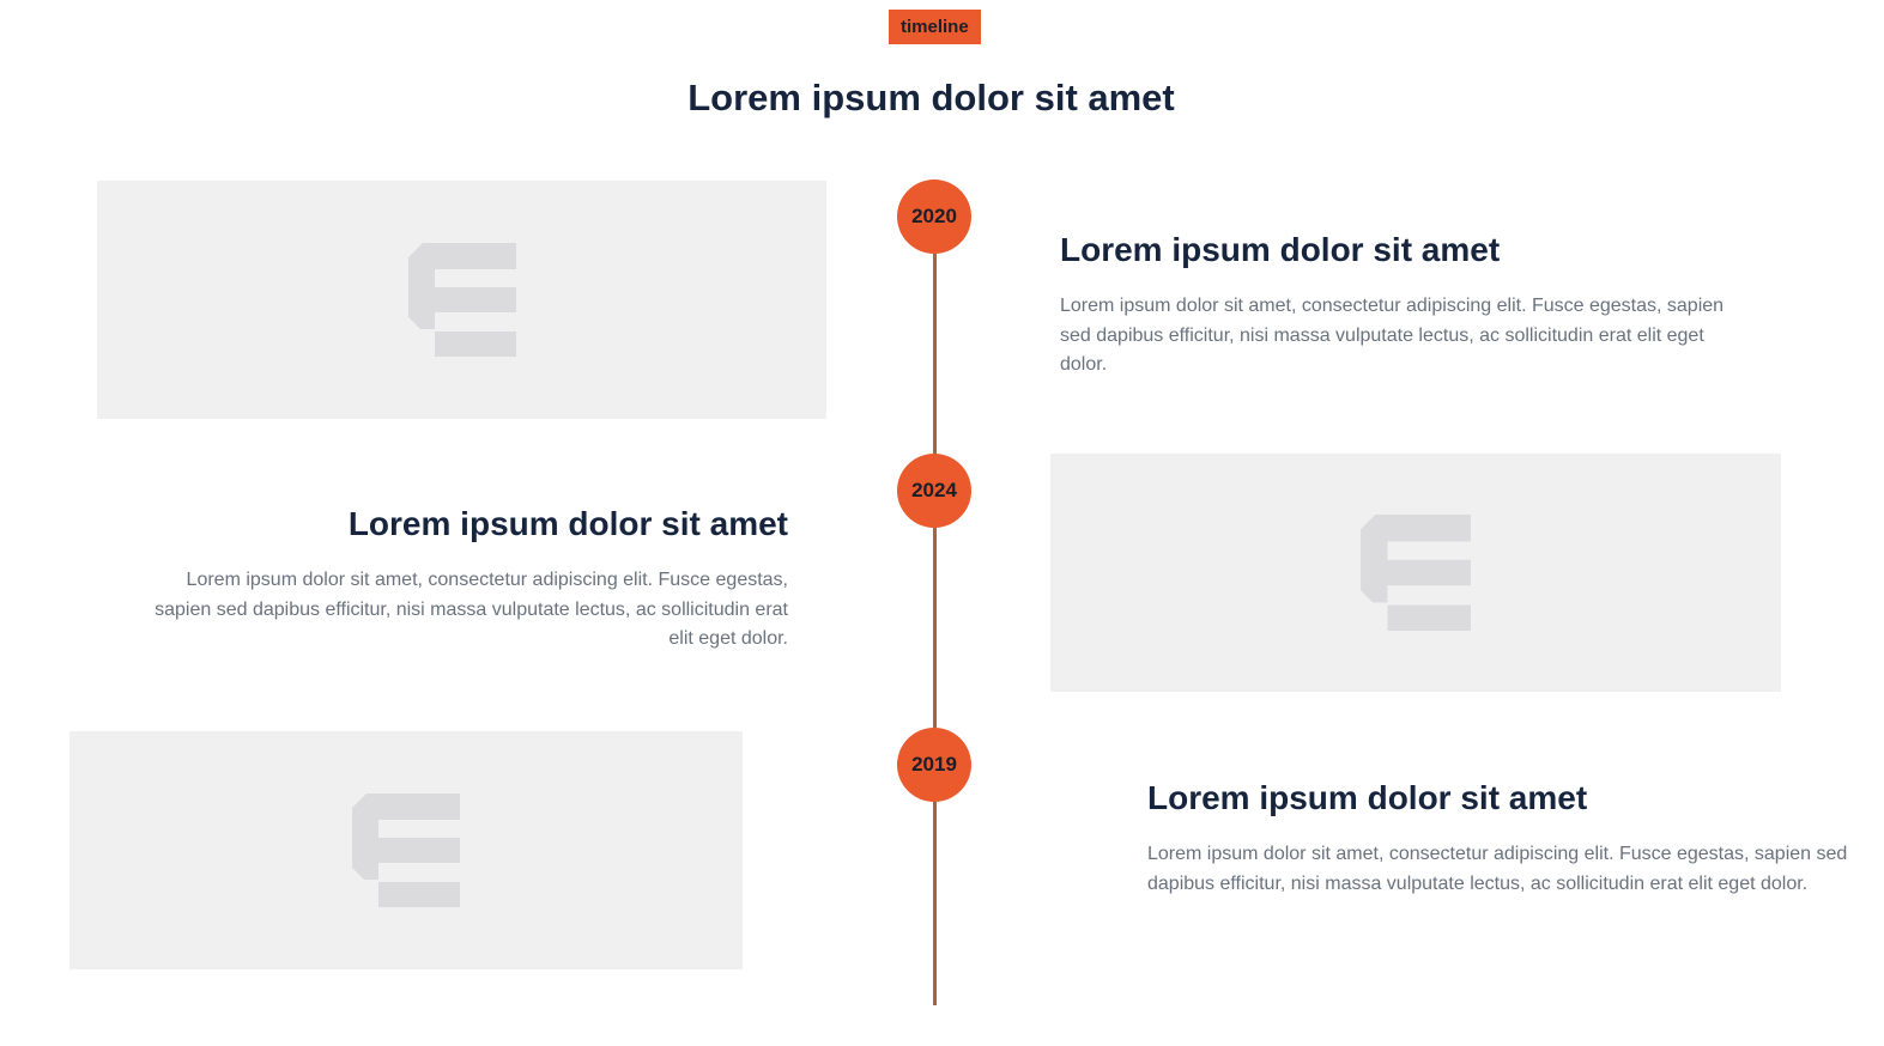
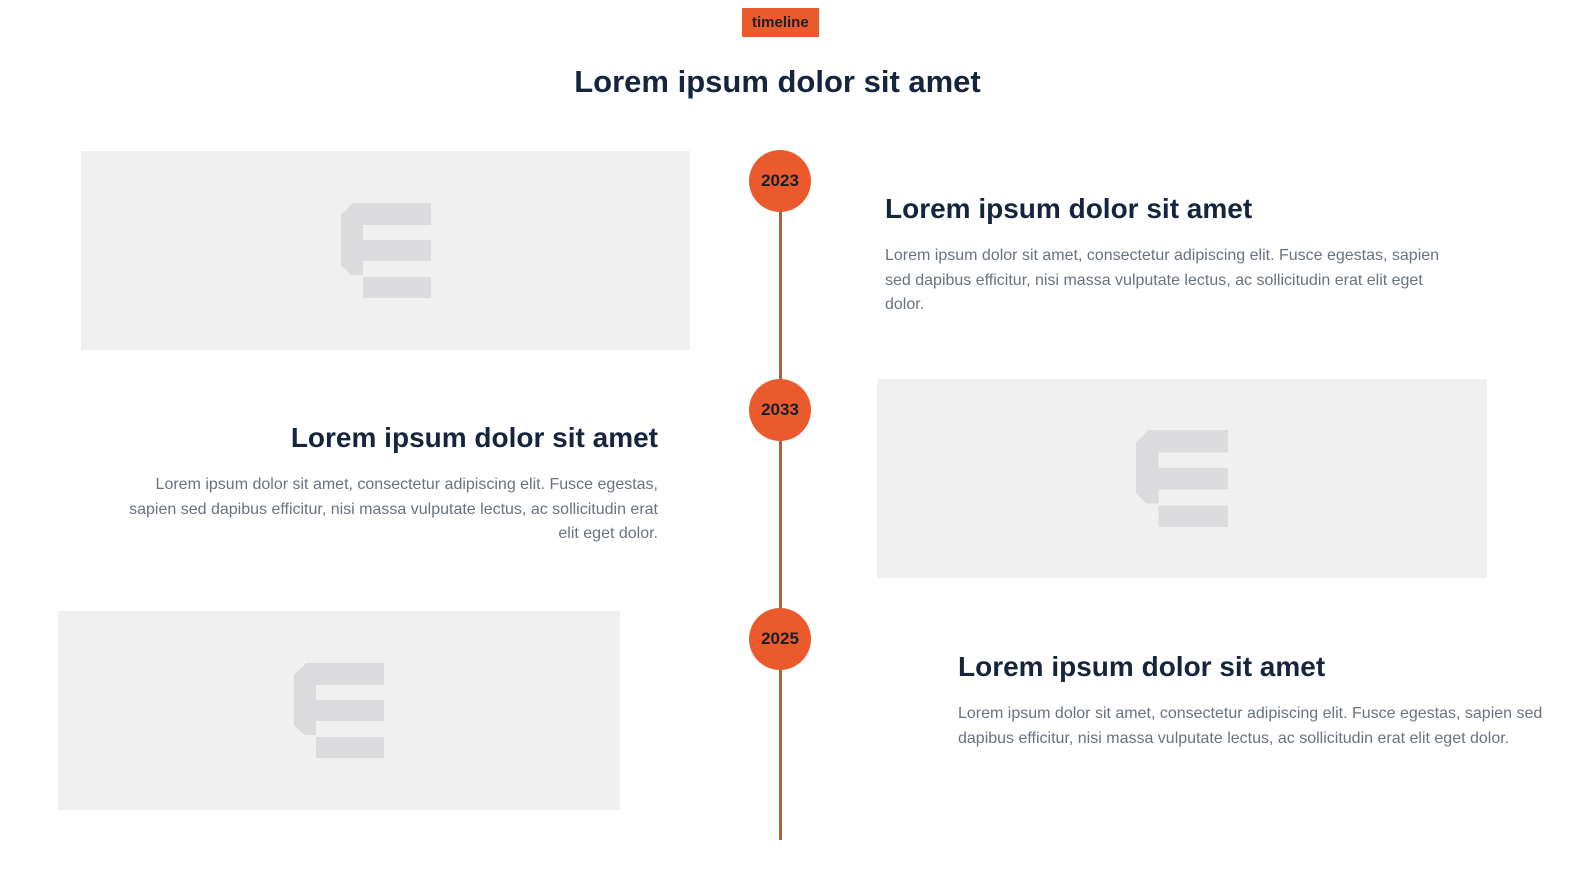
  timeline
  Lorem ipsum dolor sit amet
- 2020
+ 2023
  Lorem ipsum dolor sit amet
  Lorem ipsum dolor sit amet, consectetur adipiscing elit. Fusce egestas, sapien sed dapibus efficitur, nisi massa vulputate lectus, ac sollicitudin erat elit eget dolor.
  Lorem ipsum dolor sit amet
  Lorem ipsum dolor sit amet, consectetur adipiscing elit. Fusce egestas, sapien sed dapibus efficitur, nisi massa vulputate lectus, ac sollicitudin erat elit eget dolor.
- 2024
+ 2033
- 2019
+ 2025
  Lorem ipsum dolor sit amet
  Lorem ipsum dolor sit amet, consectetur adipiscing elit. Fusce egestas, sapien sed dapibus efficitur, nisi massa vulputate lectus, ac sollicitudin erat elit eget dolor.
